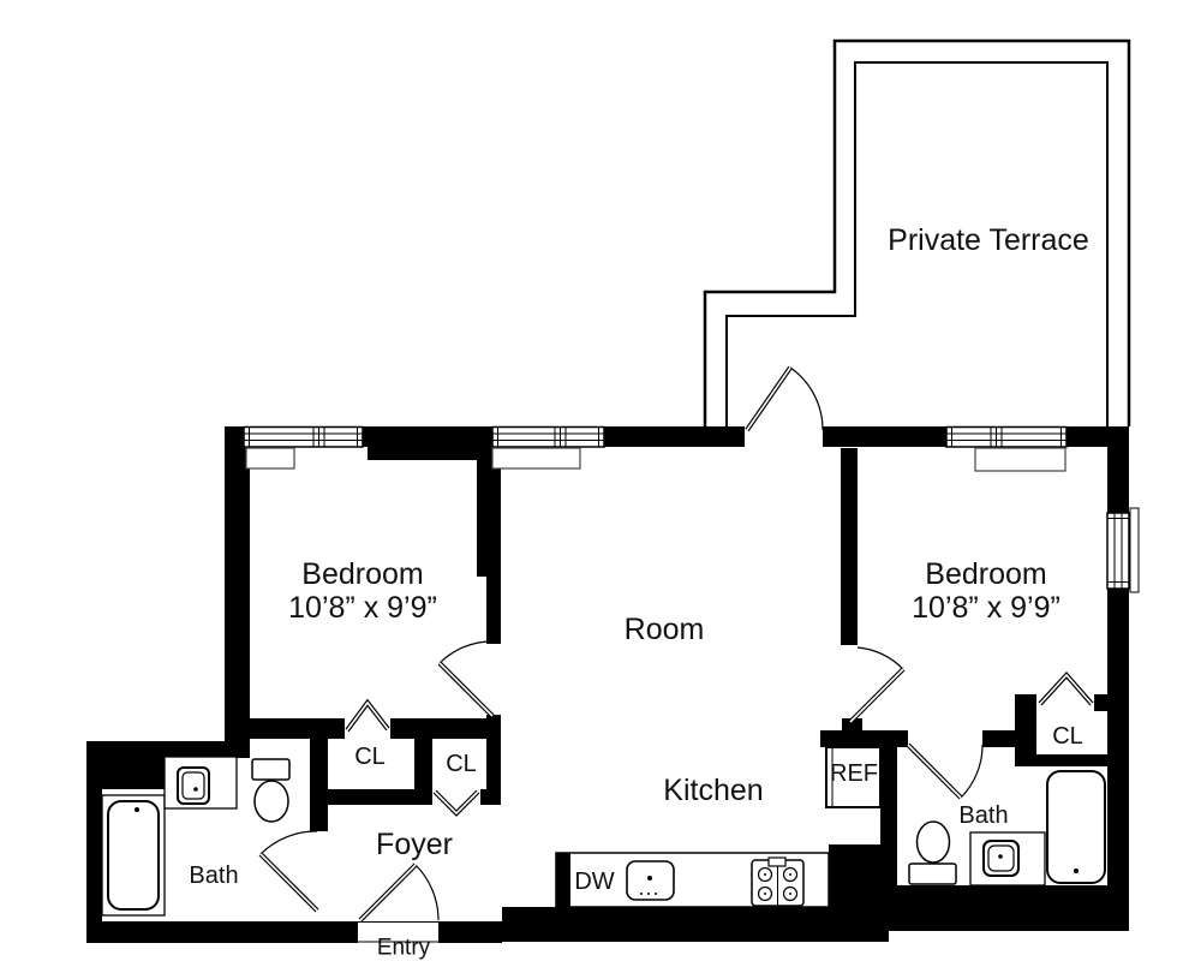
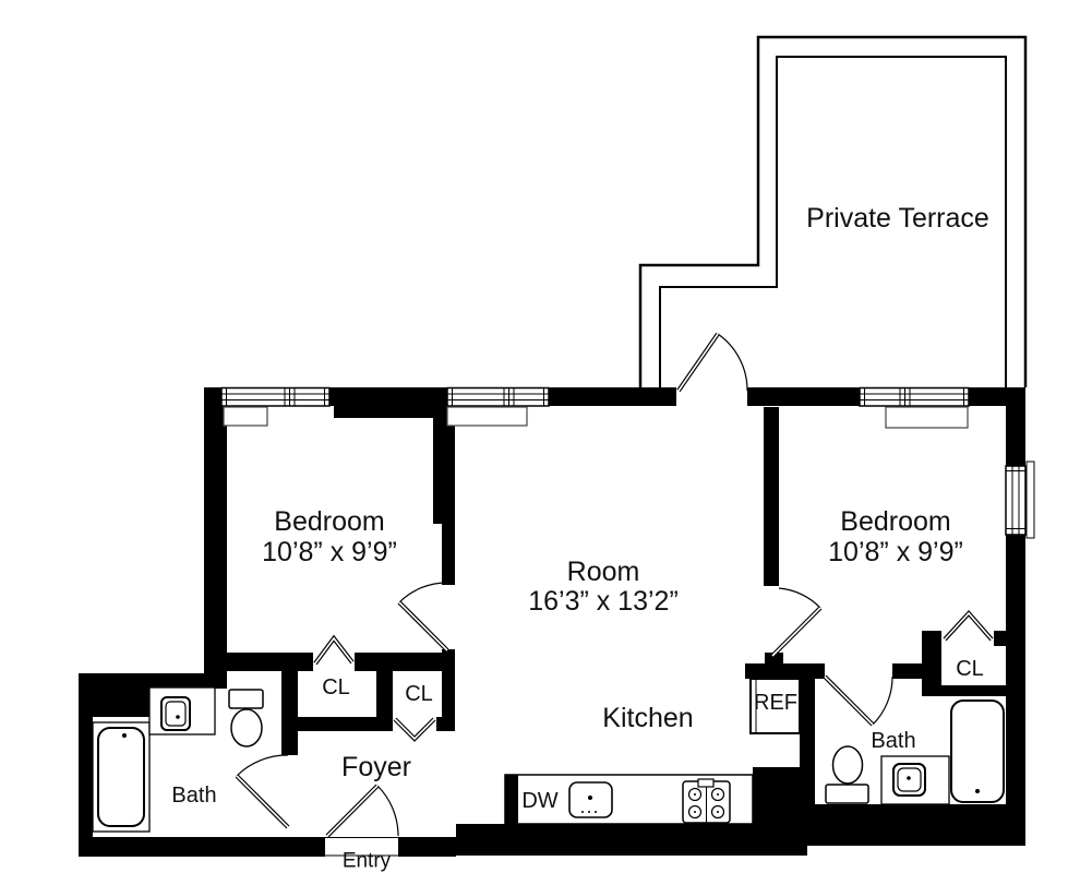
  Private Terrace
  Bedroom
  10’8” x 9’9”
  Room
+ 16’3” x 13’2”
  Bedroom
  10’8” x 9’9”
  Kitchen
  Foyer
  Bath
  Bath
  CL
  CL
  CL
  REF
  DW
  Entry
